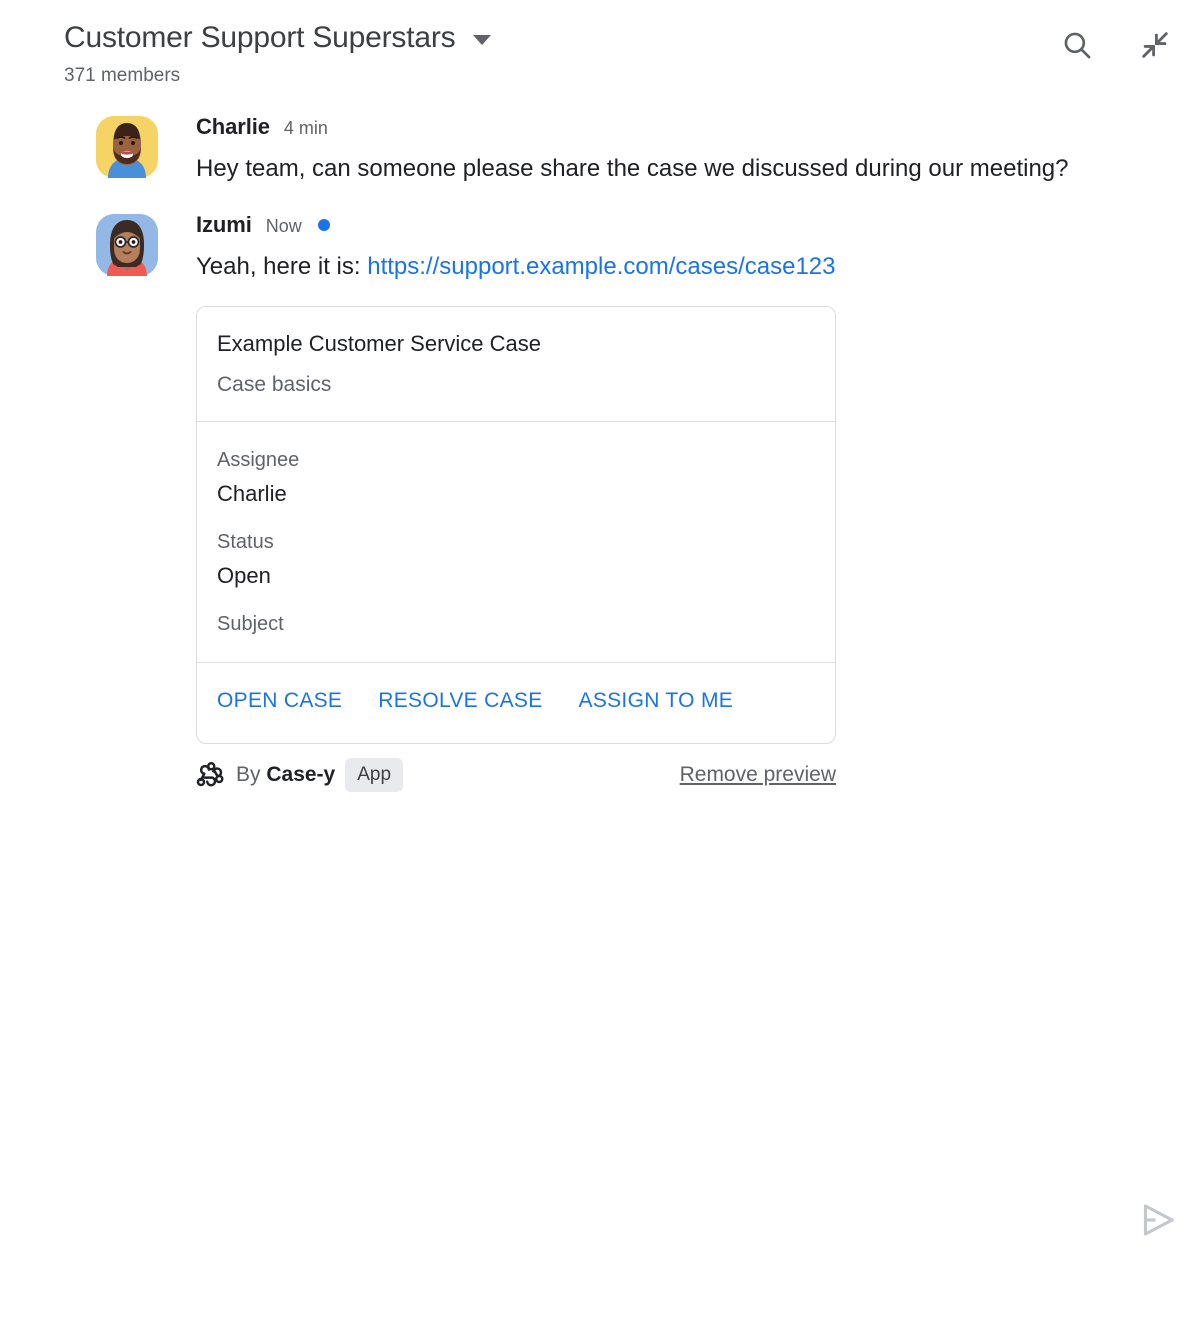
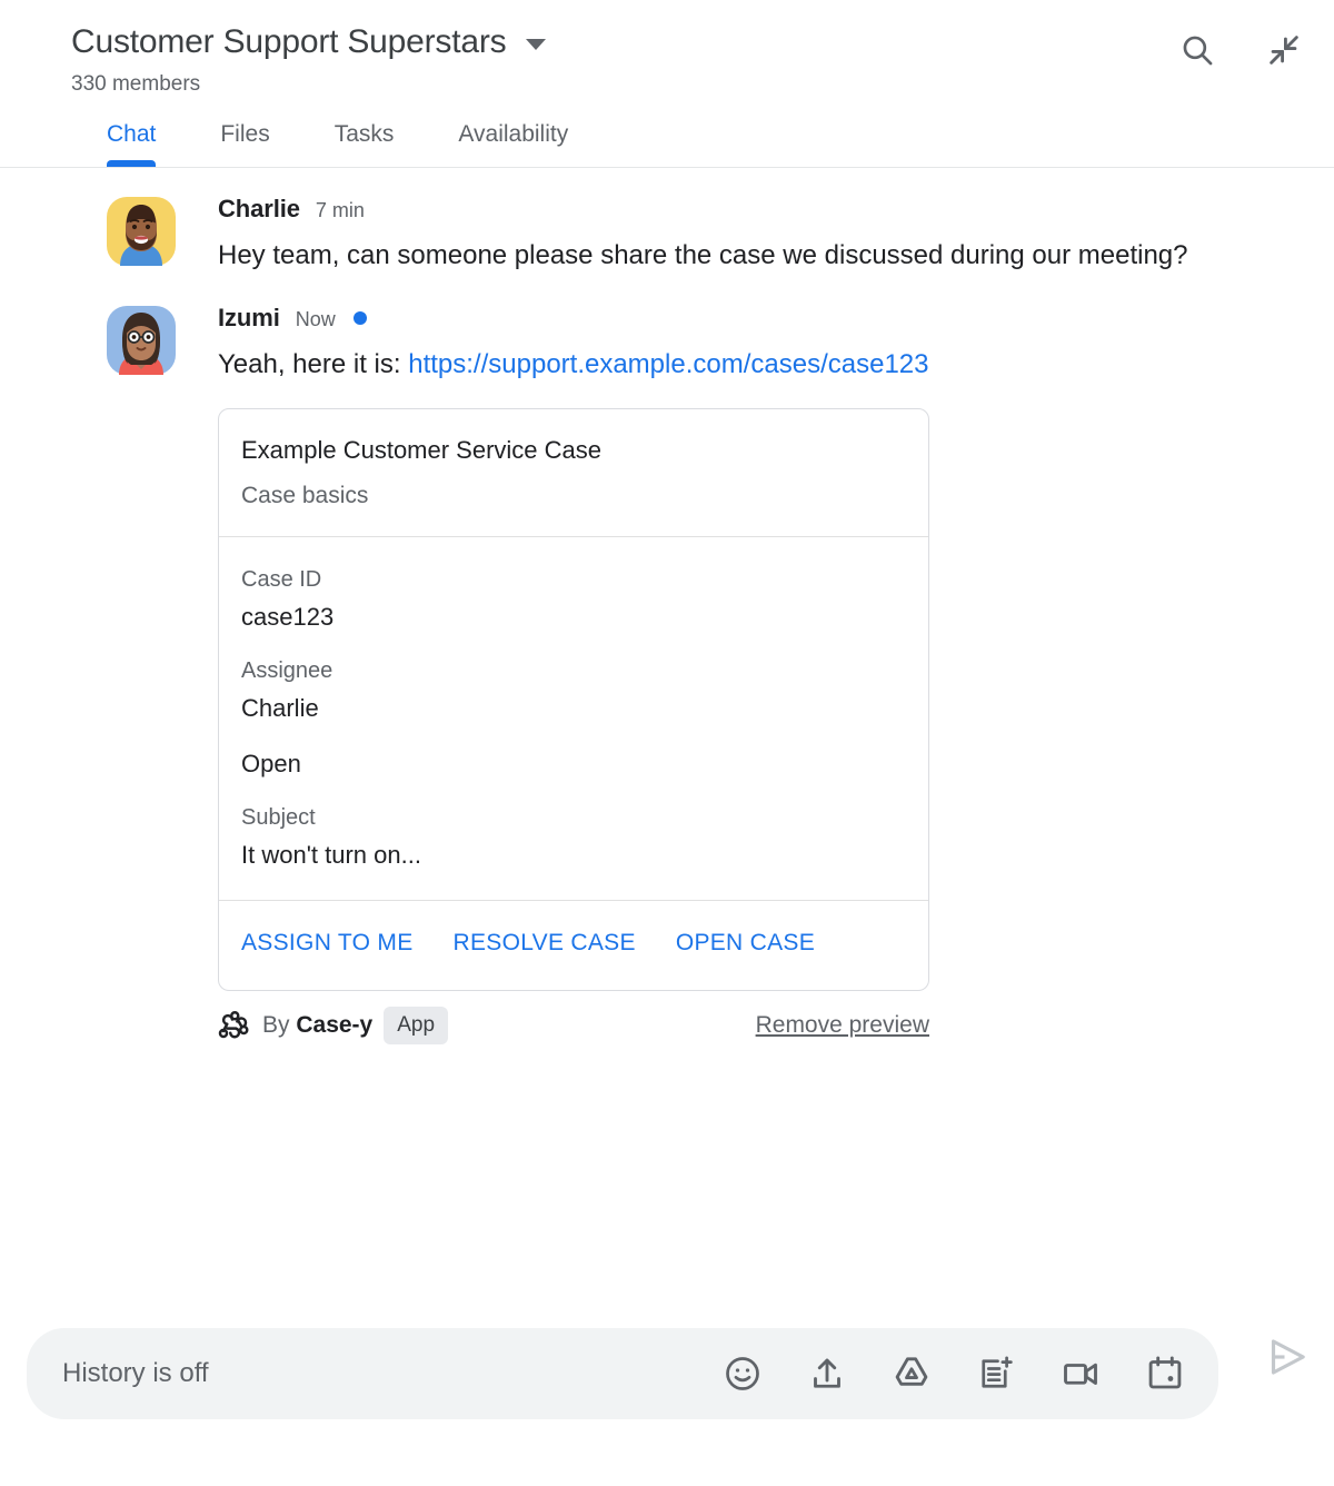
  Customer Support Superstars
- 371 members
+ 330 members
+ Chat
+ Files
+ Tasks
+ Availability
  Charlie
- 4 min
+ 7 min
  Hey team, can someone please share the case we discussed during our meeting?
  Izumi
  Now
  Yeah, here it is: https://support.example.com/cases/case123
  Example Customer Service Case
  Case basics
+ Case ID
+ case123
  Assignee
  Charlie
- Status
  Open
  Subject
+ It won't turn on...
- OPEN CASE
+ ASSIGN TO ME
  RESOLVE CASE
- ASSIGN TO ME
+ OPEN CASE
  By Case-y
  App
  Remove preview
+ History is off
